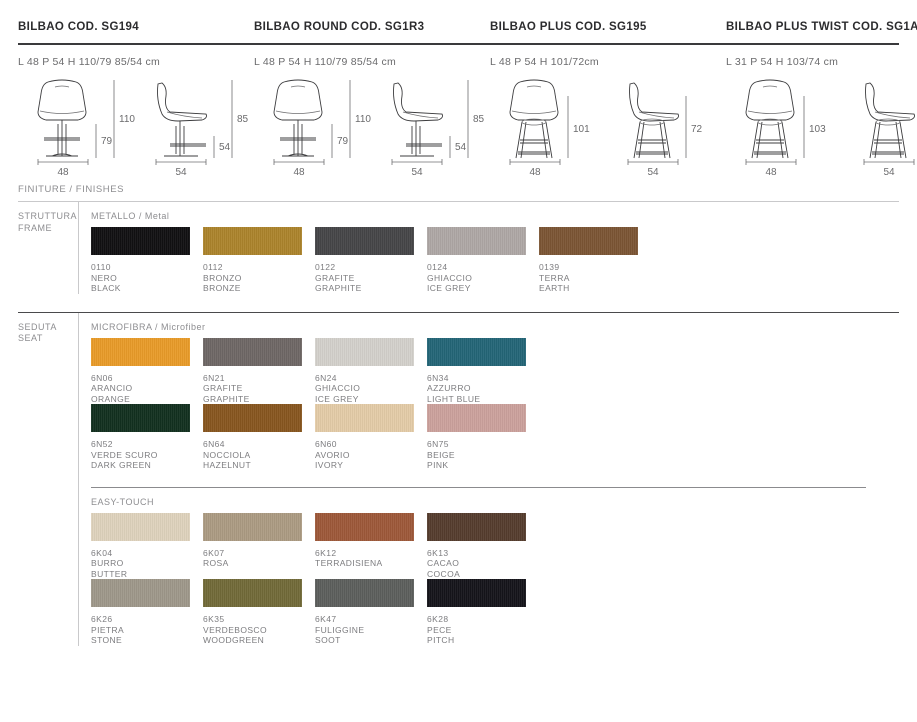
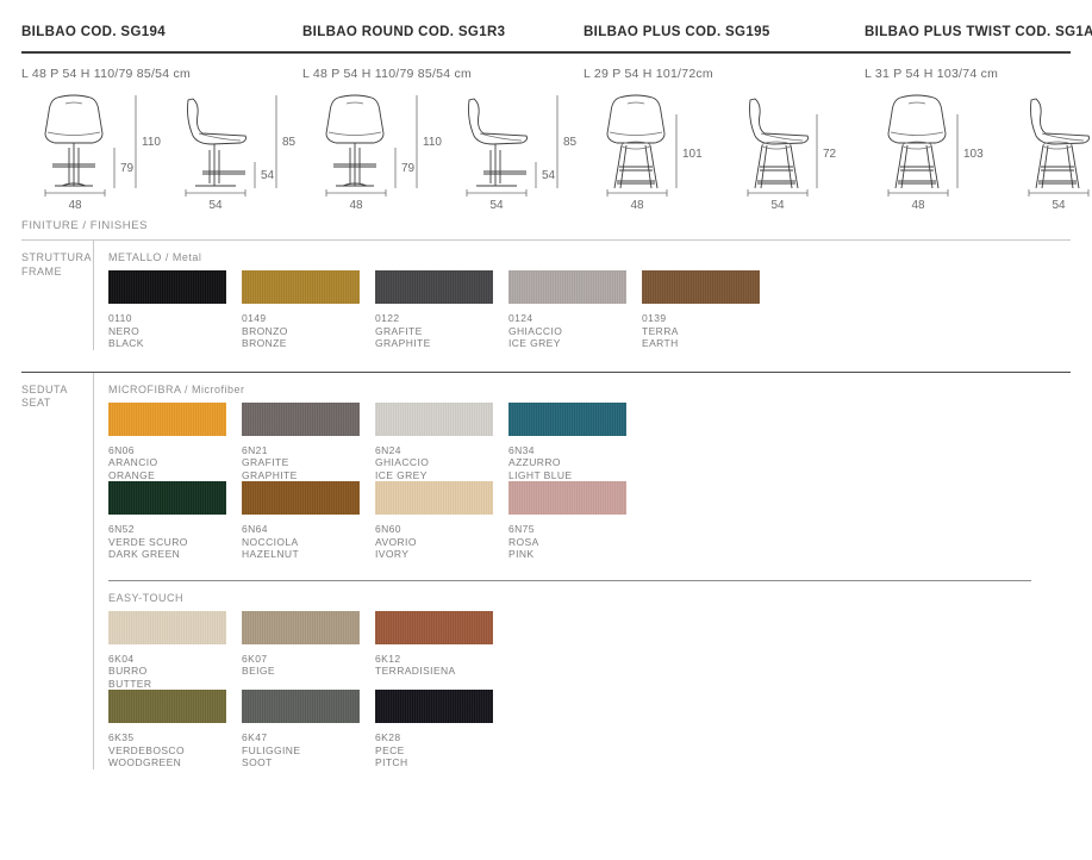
  BILBAO COD. SG194
  BILBAO ROUND COD. SG1R3
  BILBAO PLUS COD. SG195
  BILBAO PLUS TWIST COD. SG1A
  L 48 P 54 H 110/79 85/54 cm
  L 48 P 54 H 110/79 85/54 cm
- L 48 P 54 H 101/72cm
+ L 29 P 54 H 101/72cm
  L 31 P 54 H 103/74 cm
  48
  79
  110
  54
  54
  85
  48
  79
  110
  54
  54
  85
  48
  101
  54
  72
  48
  103
  54
  FINITURE / FINISHES
  STRUTTURA
  FRAME
  METALLO / Metal
  0110
  NERO
  BLACK
- 0112
+ 0149
  BRONZO
  BRONZE
  0122
  GRAFITE
  GRAPHITE
  0124
  GHIACCIO
  ICE GREY
  0139
  TERRA
  EARTH
  SEDUTA
  SEAT
  MICROFIBRA / Microfiber
  6N06
  ARANCIO
  ORANGE
  6N21
  GRAFITE
  GRAPHITE
  6N24
  GHIACCIO
  ICE GREY
  6N34
  AZZURRO
  LIGHT BLUE
  6N52
  VERDE SCURO
  DARK GREEN
  6N64
  NOCCIOLA
  HAZELNUT
  6N60
  AVORIO
  IVORY
  6N75
- BEIGE
+ ROSA
  PINK
  EASY-TOUCH
  6K04
  BURRO
  BUTTER
  6K07
- ROSA
+ BEIGE
  6K12
  TERRADISIENA
- 6K13
- CACAO
- COCOA
- 6K26
- PIETRA
- STONE
  6K35
  VERDEBOSCO
  WOODGREEN
  6K47
  FULIGGINE
  SOOT
  6K28
  PECE
  PITCH
